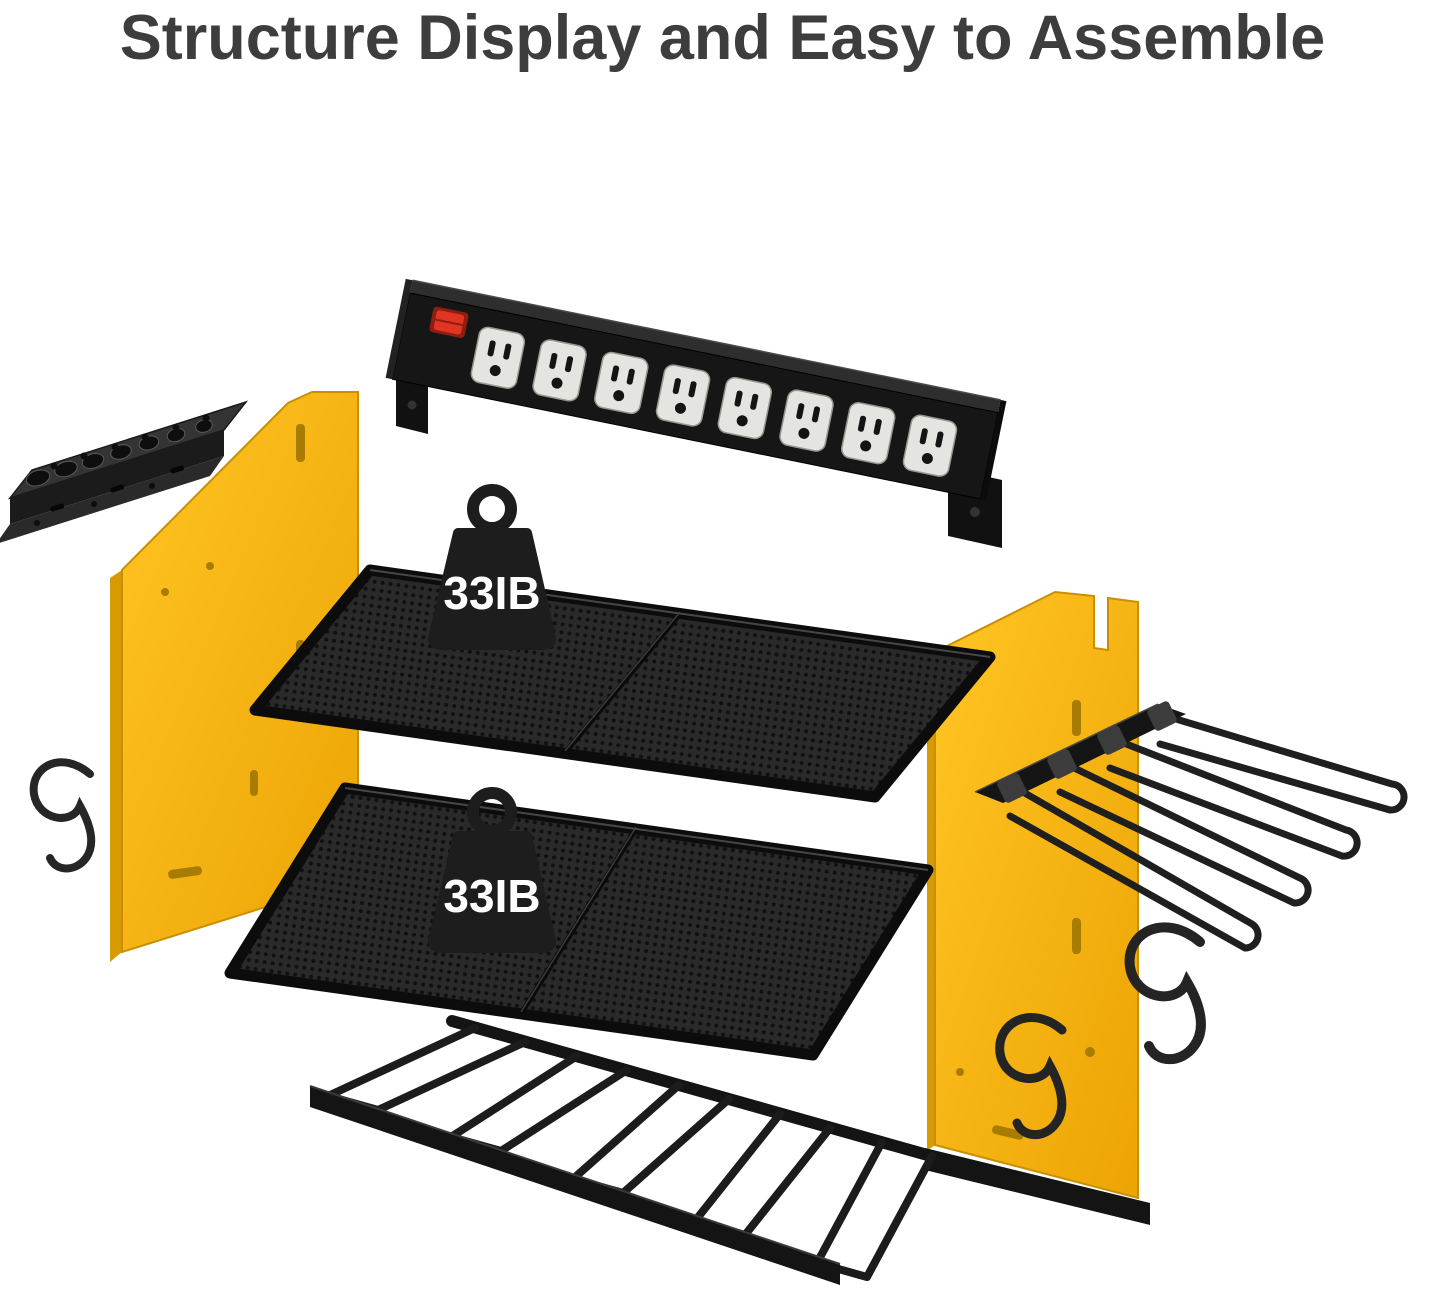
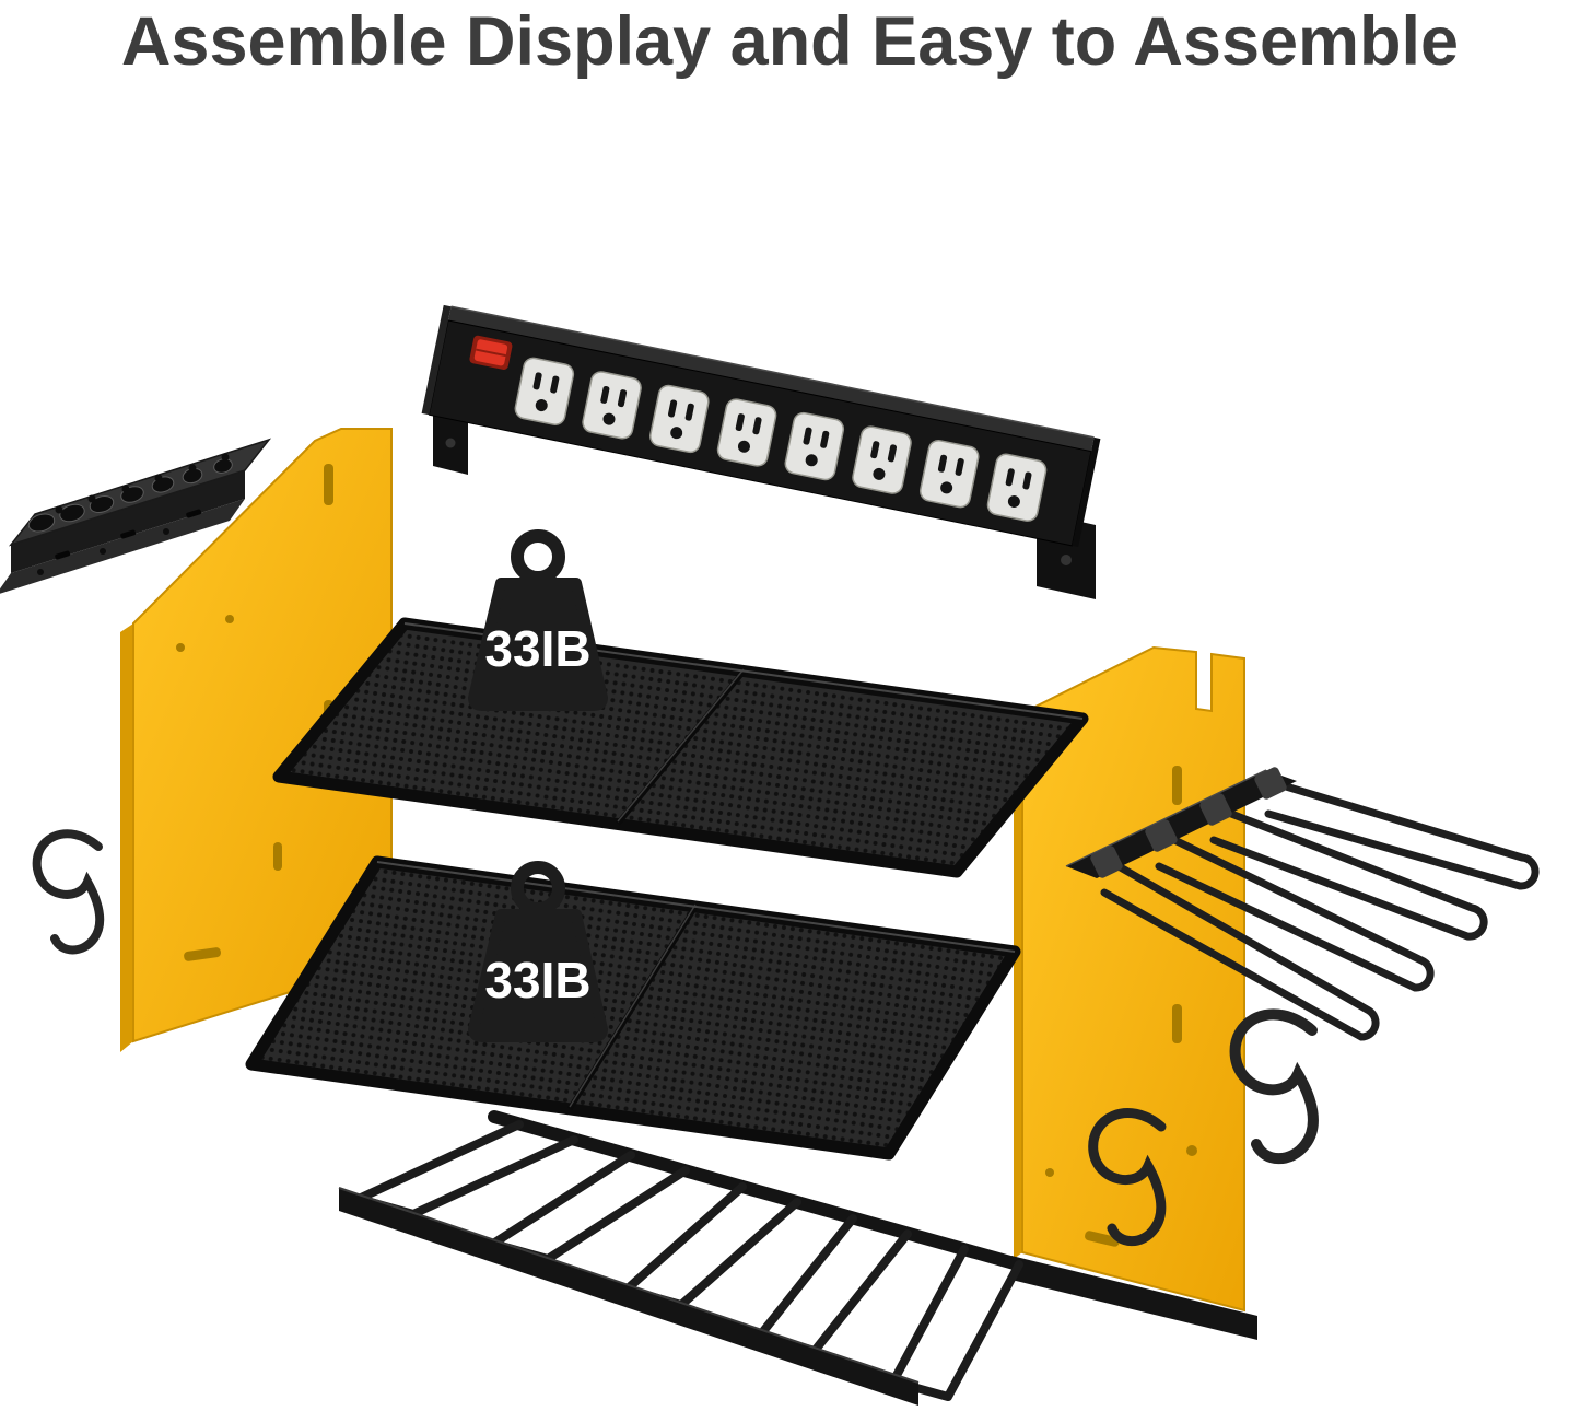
- Structure Display and Easy to Assemble
+ Assemble Display and Easy to Assemble
  33IB
  33IB
